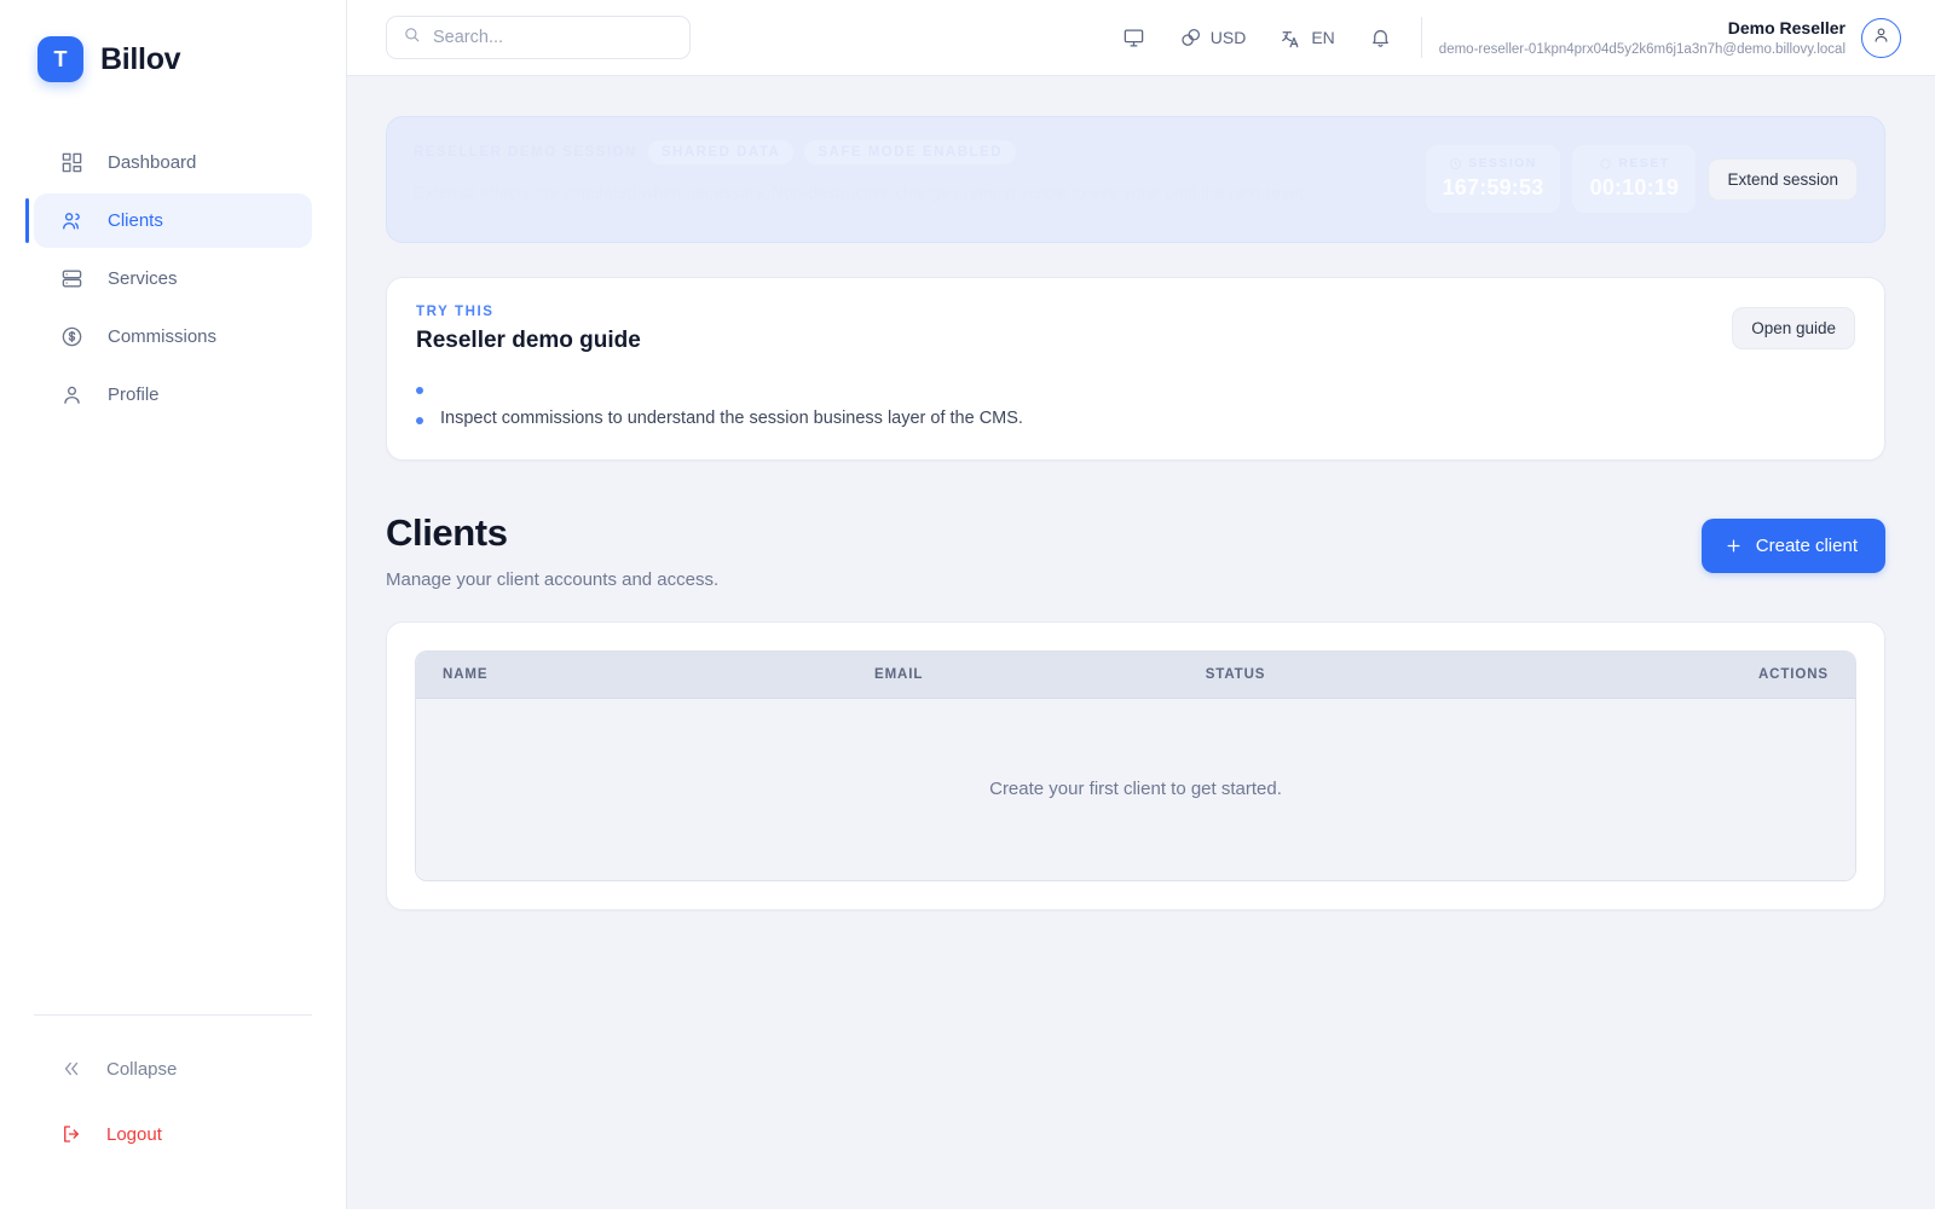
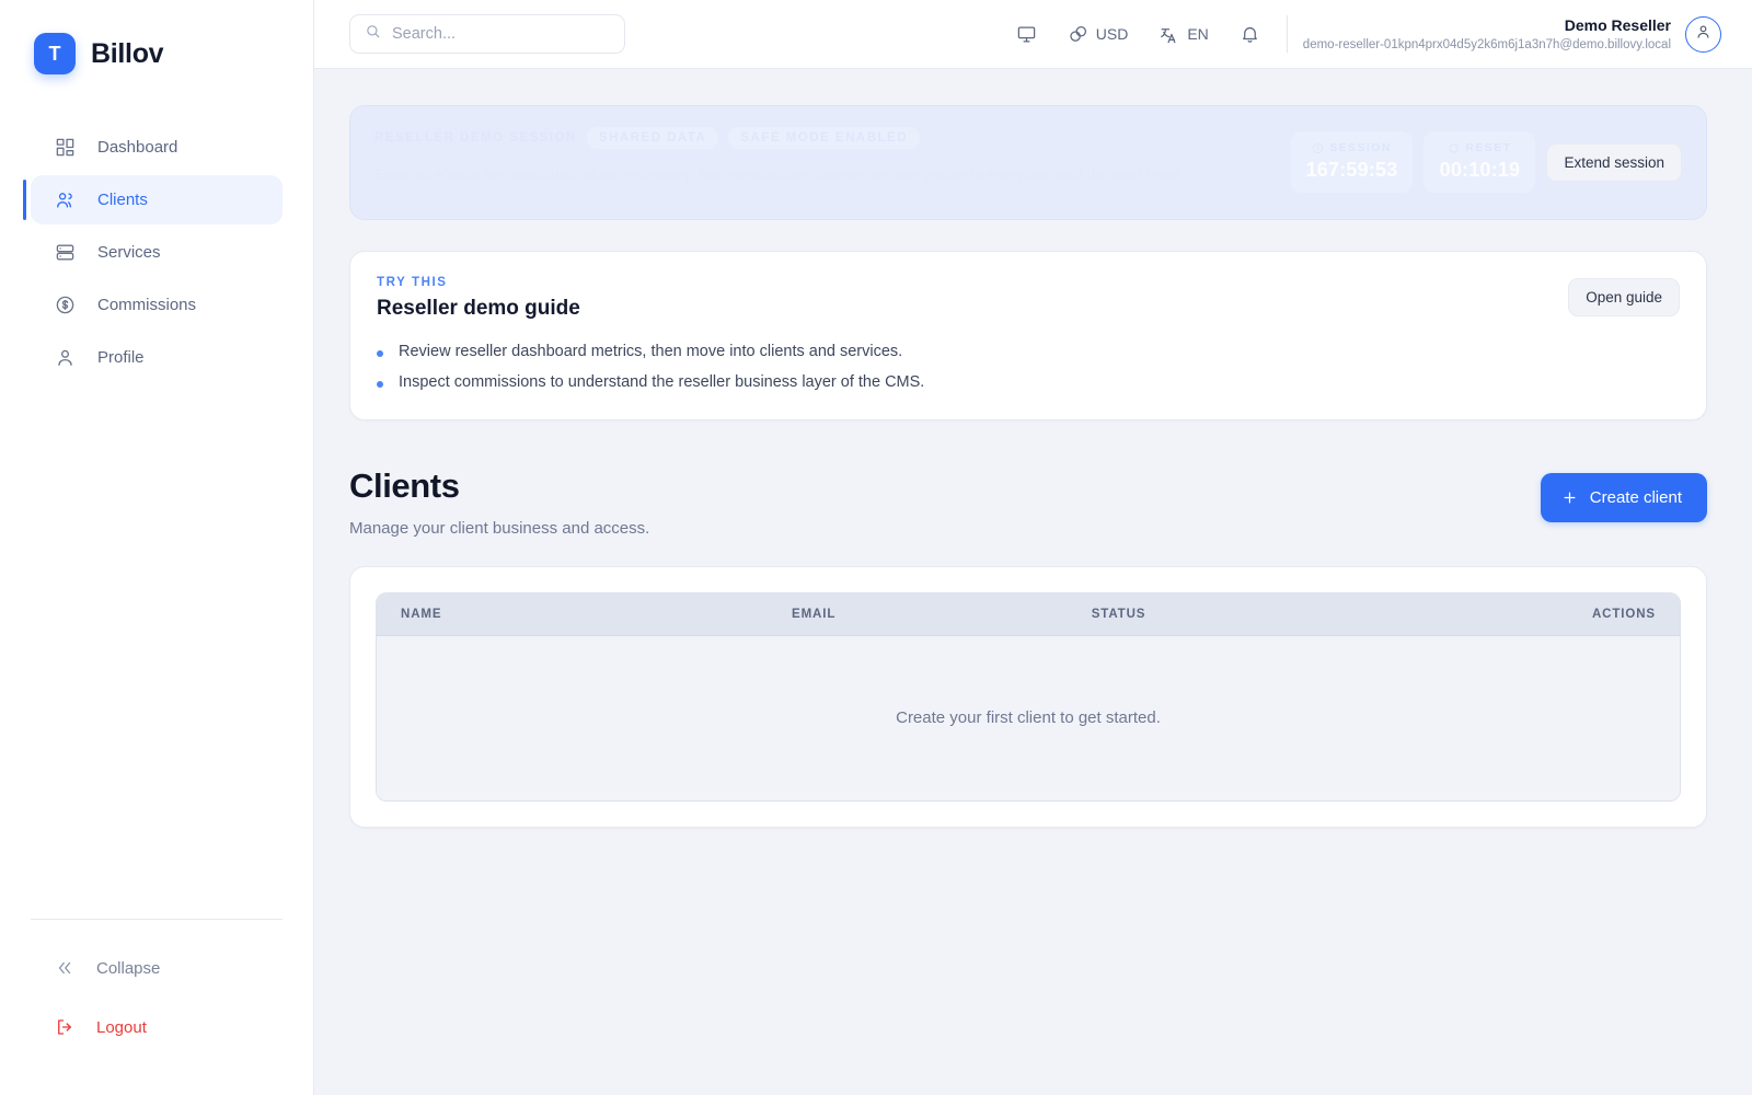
  T
  Billov
  Dashboard
  Clients
  Services
  Commissions
  Profile
  Collapse
  Logout
  Search...
  USD
  EN
  Demo Reseller
  demo-reseller-01kpn4prx04d5y2k6m6j1a3n7h@demo.billovy.local
  Extend session
  TRY THIS
  Reseller demo guide
+ Review reseller dashboard metrics, then move into clients and services.
- Inspect commissions to understand the session business layer of the CMS.
+ Inspect commissions to understand the reseller business layer of the CMS.
  Open guide
  Clients
- Manage your client accounts and access.
+ Manage your client business and access.
  Create client
  NAME	EMAIL	STATUS	ACTIONS
  Create your first client to get started.
